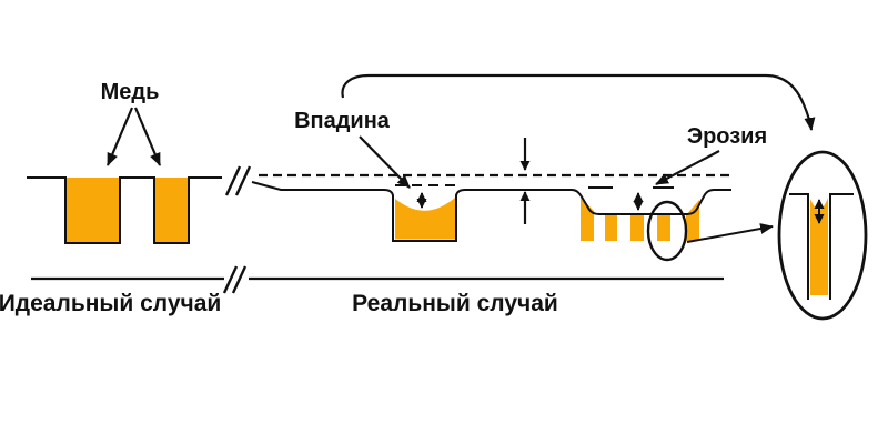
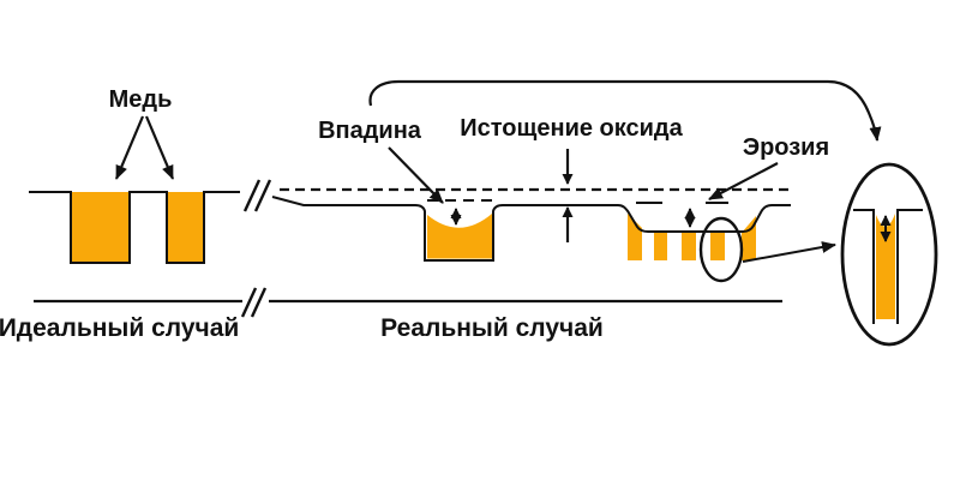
  Медь
  Впадина
+ Истощение оксида
  Эрозия
  Идеальный случай
  Реальный случай
